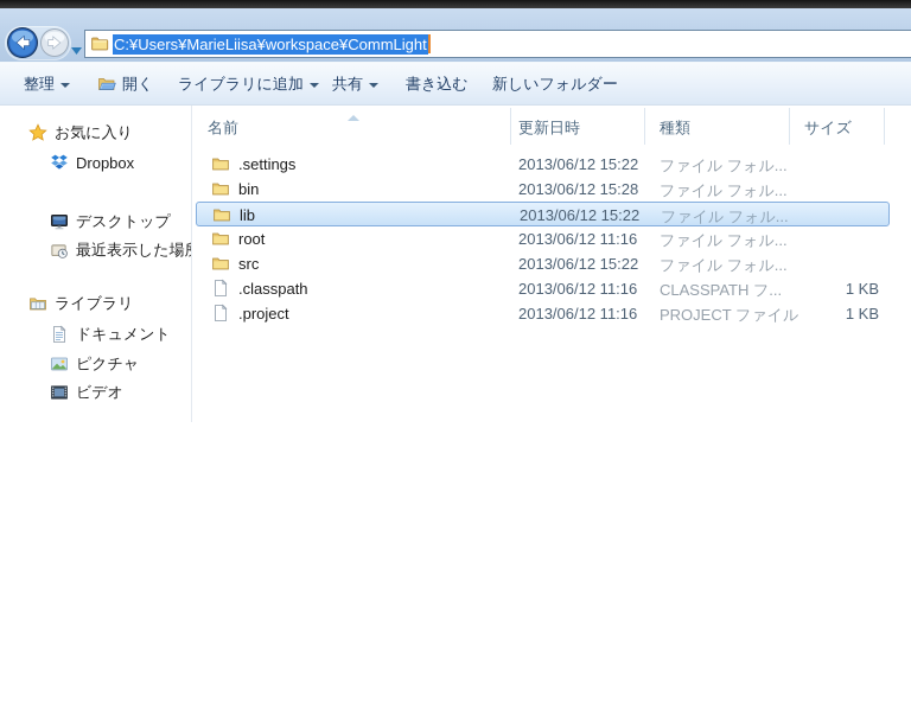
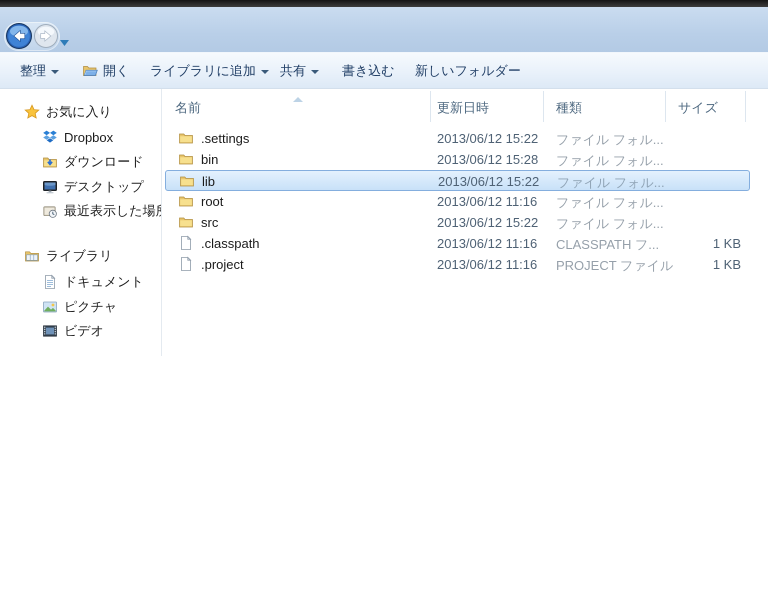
- C:¥Users¥MarieLiisa¥workspace¥CommLight
  整理
  開く
  ライブラリに追加
  共有
  書き込む
  新しいフォルダー
  お気に入り
  Dropbox
+ ダウンロード
  デスクトップ
  最近表示した場
  ライブラリ
  ドキュメント
  ピクチャ
  ビデオ
  名前
  更新日時
  種類
  サイズ
  .settings
  2013/06/12 15:22
  ファイル フォル...
  bin
  2013/06/12 15:28
  ファイル フォル...
  lib
  2013/06/12 15:22
  ファイル フォル...
  root
  2013/06/12 11:16
  ファイル フォル...
  src
  2013/06/12 15:22
  ファイル フォル...
  .classpath
  2013/06/12 11:16
  CLASSPATH フ...
  1 KB
  .project
  2013/06/12 11:16
  PROJECT ファイル
  1 KB
